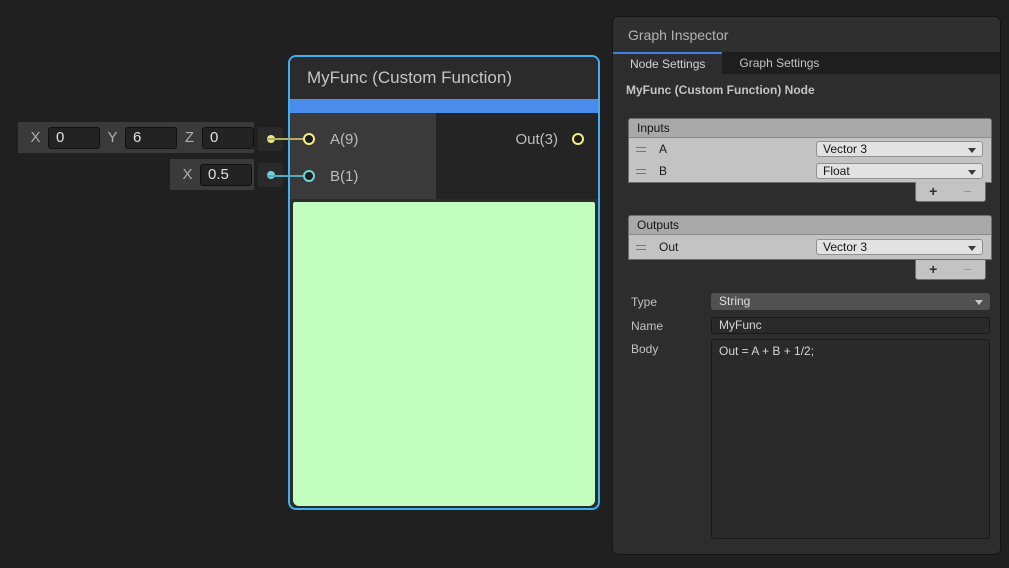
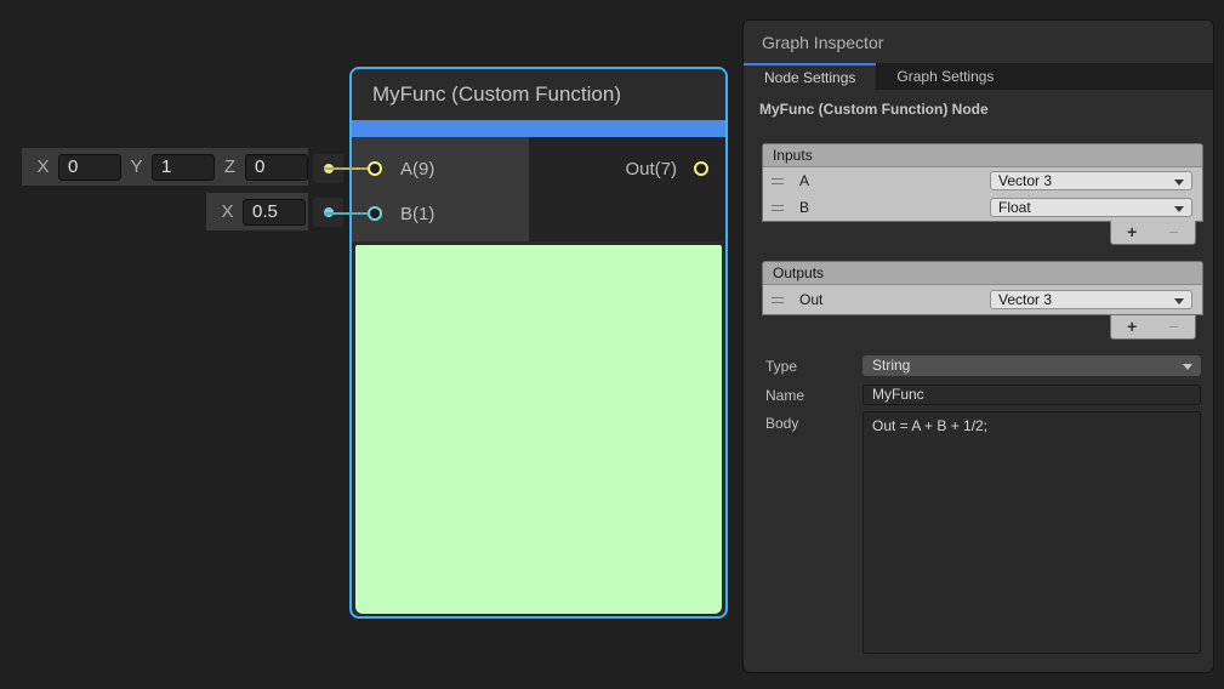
  X
  0
  Y
- 6
+ 1
  Z
  0
  X
  0.5
  MyFunc (Custom Function)
  A(9)
  B(1)
- Out(3)
+ Out(7)
  Graph Inspector
  Node Settings
  Graph Settings
  MyFunc (Custom Function) Node
  Inputs
  A
  Vector 3
  B
  Float
  +
  −
  Outputs
  Out
  Vector 3
  +
  −
  Type
  String
  Name
  MyFunc
  Body
  Out = A + B + 1/2;
